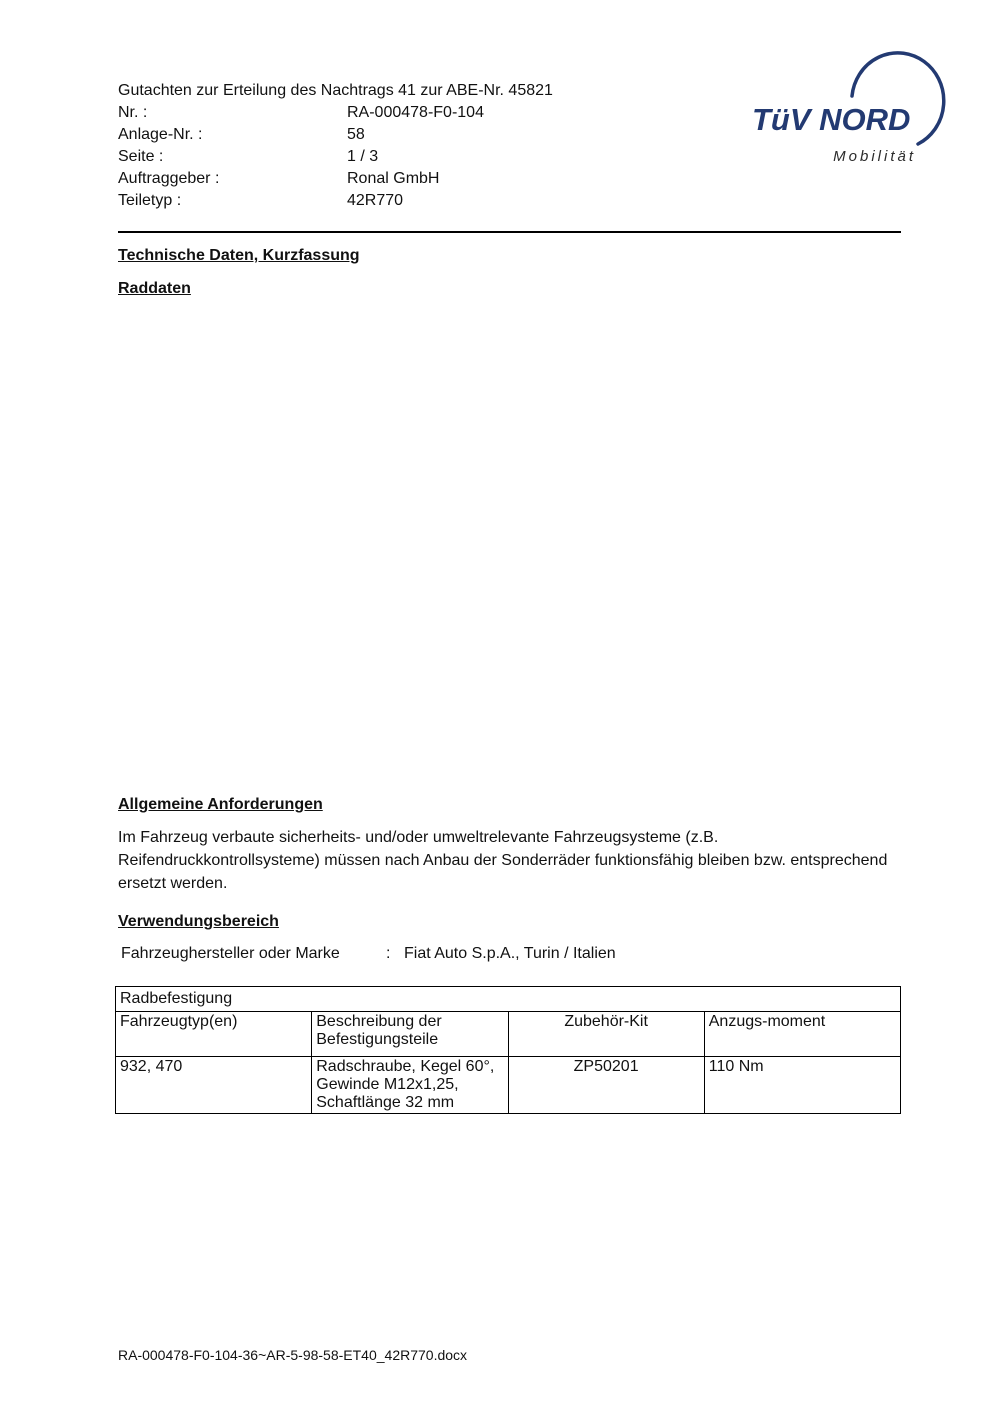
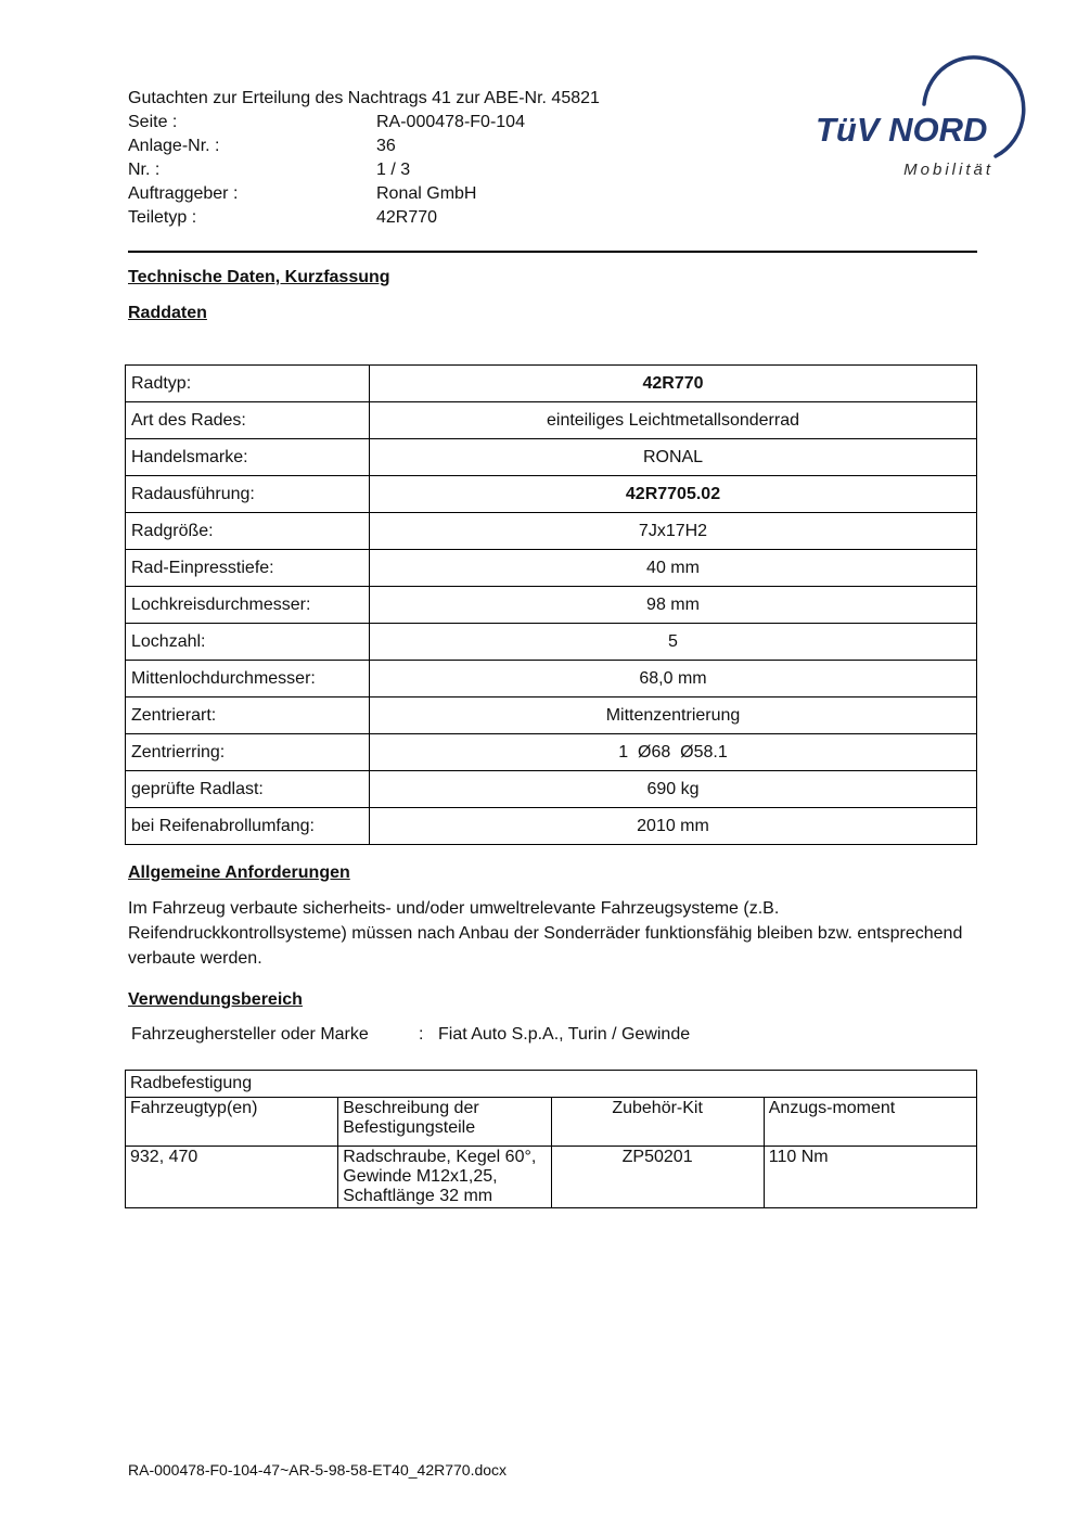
  Gutachten zur Erteilung des Nachtrags 41 zur ABE-Nr. 45821
- Nr. :
+ Seite :
  RA-000478-F0-104
  Anlage-Nr. :
- 58
+ 36
- Seite :
+ Nr. :
  1 / 3
  Auftraggeber :
  Ronal GmbH
  Teiletyp :
  42R770
  TüV NORD
  Mobilität
  Technische Daten, Kurzfassung
  Raddaten
+ Radtyp:	42R770
+ Art des Rades:	einteiliges Leichtmetallsonderrad
+ Handelsmarke:	RONAL
+ Radausführung:	42R7705.02
+ Radgröße:	7Jx17H2
+ Rad-Einpresstiefe:	40 mm
+ Lochkreisdurchmesser:	98 mm
+ Lochzahl:	5
+ Mittenlochdurchmesser:	68,0 mm
+ Zentrierart:	Mittenzentrierung
+ Zentrierring:	1 Ø68 Ø58.1
+ geprüfte Radlast:	690 kg
+ bei Reifenabrollumfang:	2010 mm
  Allgemeine Anforderungen
- Im Fahrzeug verbaute sicherheits- und/oder umweltrelevante Fahrzeugsysteme (z.B. Reifendruckkontrollsysteme) müssen nach Anbau der Sonderräder funktionsfähig bleiben bzw. entsprechend ersetzt werden.
+ Im Fahrzeug verbaute sicherheits- und/oder umweltrelevante Fahrzeugsysteme (z.B. Reifendruckkontrollsysteme) müssen nach Anbau der Sonderräder funktionsfähig bleiben bzw. entsprechend verbaute werden.
  Verwendungsbereich
  Fahrzeughersteller oder Marke
  :
- Fiat Auto S.p.A., Turin / Italien
+ Fiat Auto S.p.A., Turin / Gewinde
  Radbefestigung
  Fahrzeugtyp(en)	Beschreibung der Befestigungsteile	Zubehör-Kit	Anzugs-moment
  932, 470	Radschraube, Kegel 60°, Gewinde M12x1,25, Schaftlänge 32 mm	ZP50201	110 Nm
- RA-000478-F0-104-36~AR-5-98-58-ET40_42R770.docx
+ RA-000478-F0-104-47~AR-5-98-58-ET40_42R770.docx
